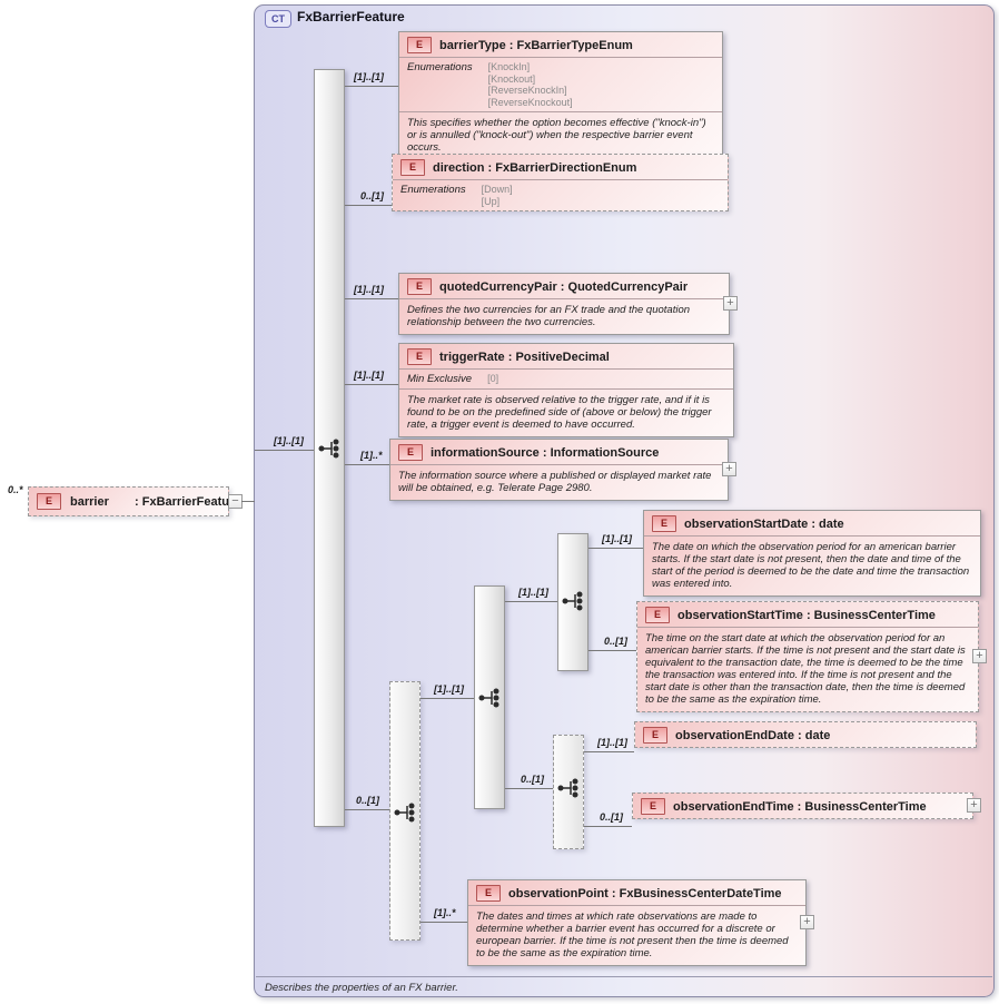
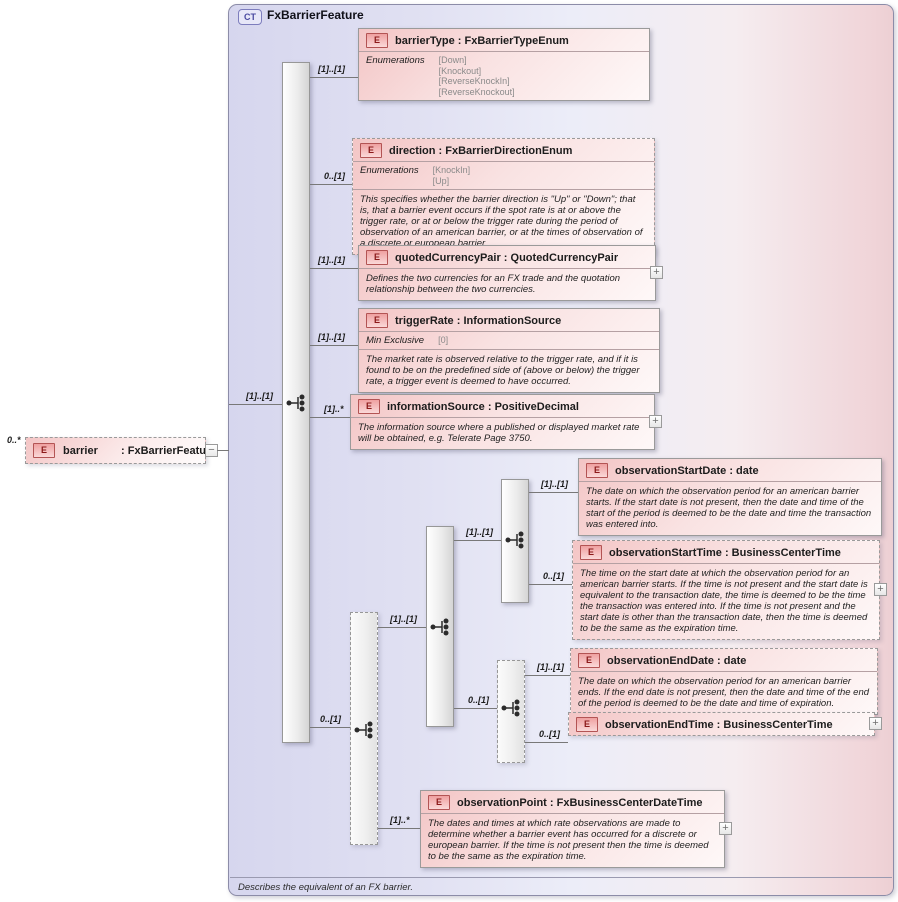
  CT
  FxBarrierFeature
- Describes the properties of an FX barrier.
+ Describes the equivalent of an FX barrier.
  0..*
  E
  barrier
  : FxBarrierFeatu
  −
  [1]..[1]
  [1]..[1]
  0..[1]
  [1]..[1]
  [1]..[1]
  [1]..*
  0..[1]
  [1]..[1]
  [1]..*
  [1]..[1]
  0..[1]
  [1]..[1]
  0..[1]
  [1]..[1]
  0..[1]
  E
  barrierType : FxBarrierTypeEnum
  Enumerations
- [KnockIn]
+ [Down]
  [Knockout]
  [ReverseKnockIn]
  [ReverseKnockout]
- This specifies whether the option becomes effective ("knock-in") or is annulled ("knock-out") when the respective barrier event occurs.
  E
  direction : FxBarrierDirectionEnum
  Enumerations
- [Down]
+ [KnockIn]
  [Up]
+ This specifies whether the barrier direction is "Up" or "Down"; that is, that a barrier event occurs if the spot rate is at or above the trigger rate, or at or below the trigger rate during the period of observation of an american barrier, or at the times of observation of a discrete or european barrier.
  E
  quotedCurrencyPair : QuotedCurrencyPair
  Defines the two currencies for an FX trade and the quotation relationship between the two currencies.
  +
  E
- triggerRate : PositiveDecimal
+ triggerRate : InformationSource
  Min Exclusive
  [0]
  The market rate is observed relative to the trigger rate, and if it is found to be on the predefined side of (above or below) the trigger rate, a trigger event is deemed to have occurred.
  E
- informationSource : InformationSource
+ informationSource : PositiveDecimal
- The information source where a published or displayed market rate will be obtained, e.g. Telerate Page 2980.
+ The information source where a published or displayed market rate will be obtained, e.g. Telerate Page 3750.
  +
  E
  observationStartDate : date
  The date on which the observation period for an american barrier starts. If the start date is not present, then the date and time of the start of the period is deemed to be the date and time the transaction was entered into.
  E
  observationStartTime : BusinessCenterTime
  The time on the start date at which the observation period for an american barrier starts. If the time is not present and the start date is equivalent to the transaction date, the time is deemed to be the time the transaction was entered into. If the time is not present and the start date is other than the transaction date, then the time is deemed to be the same as the expiration time.
  +
  E
  observationEndDate : date
+ The date on which the observation period for an american barrier ends. If the end date is not present, then the date and time of the end of the period is deemed to be the date and time of expiration.
  E
  observationEndTime : BusinessCenterTime
  +
  E
  observationPoint : FxBusinessCenterDateTime
  The dates and times at which rate observations are made to determine whether a barrier event has occurred for a discrete or european barrier. If the time is not present then the time is deemed to be the same as the expiration time.
  +
